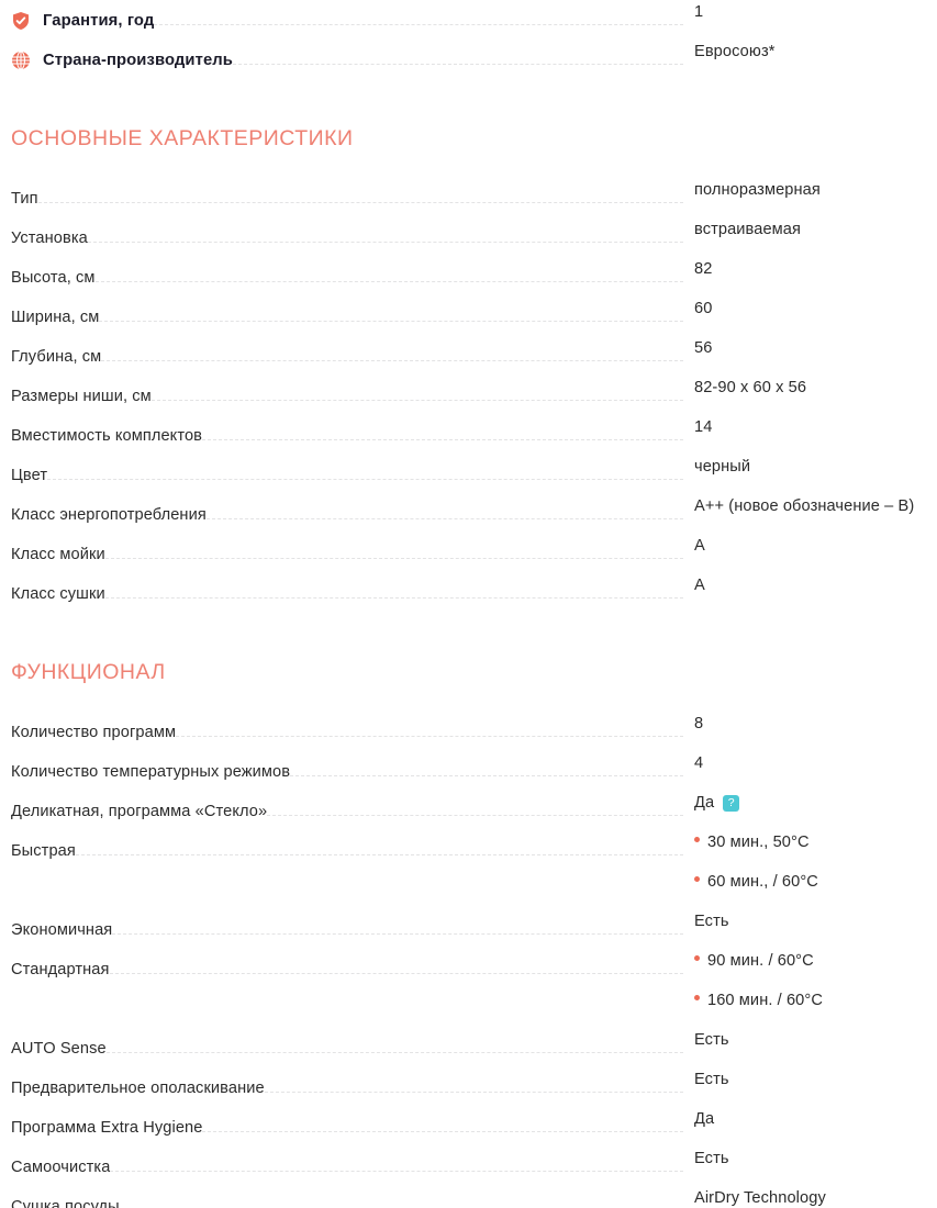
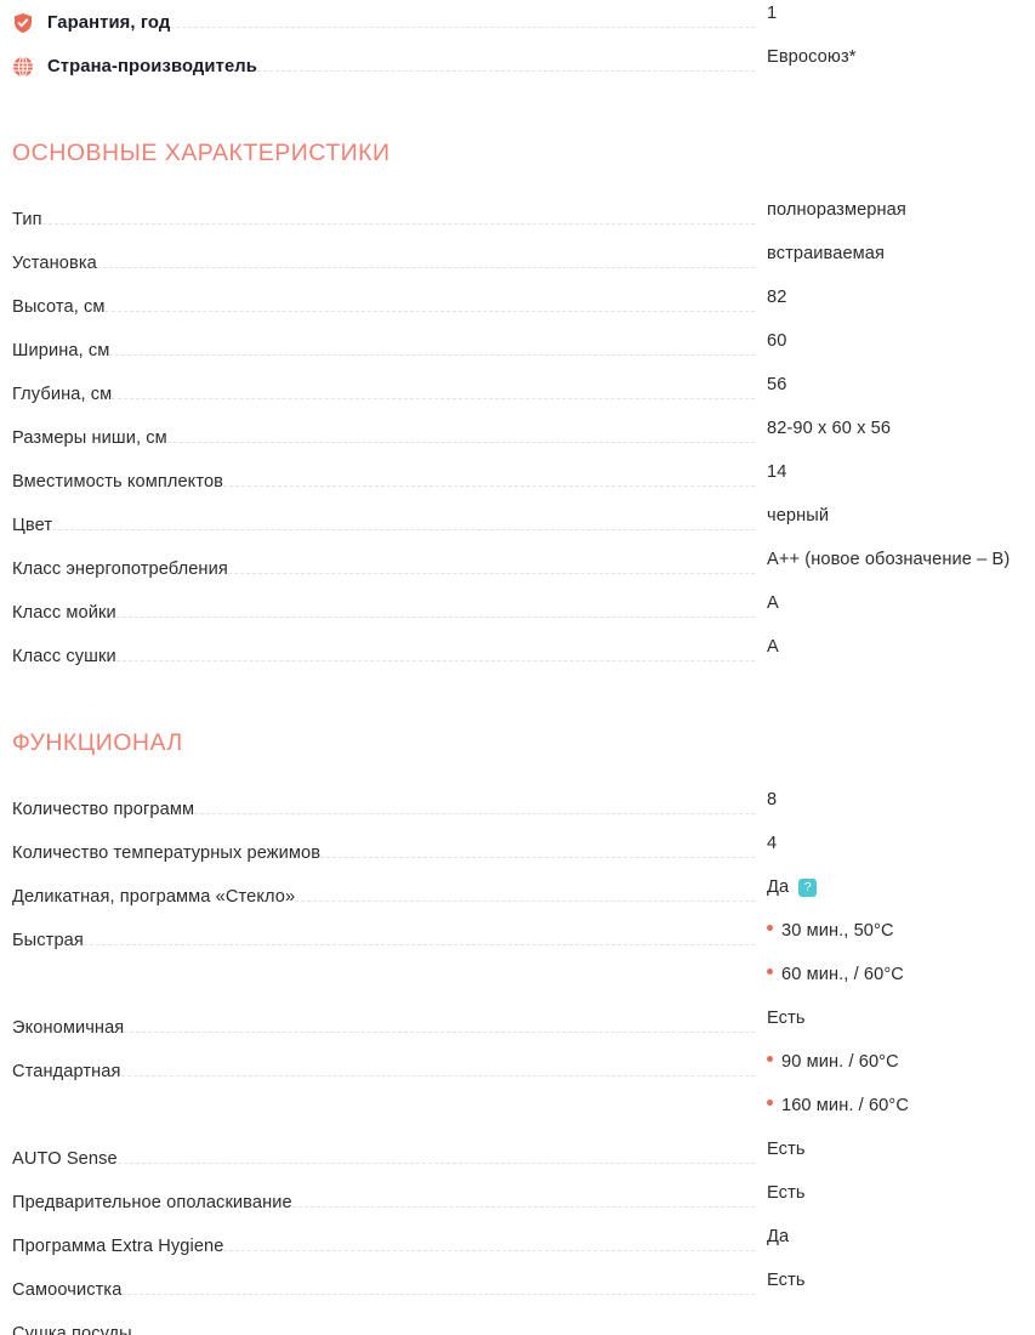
  Гарантия, год
  1
  Страна-производитель
  Евросоюз*
  ОСНОВНЫЕ ХАРАКТЕРИСТИКИ
  Тип
  полноразмерная
  Установка
  встраиваемая
  Высота, см
  82
  Ширина, см
  60
  Глубина, см
  56
  Размеры ниши, см
  82-90 x 60 x 56
  Вместимость комплектов
  14
  Цвет
  черный
  Класс энергопотребления
  А++ (новое обозначение – B)
  Класс мойки
  А
  Класс сушки
  А
  ФУНКЦИОНАЛ
  Количество программ
  8
  Количество температурных режимов
  4
  Деликатная, программа «Стекло»
  Да ?
  Быстрая
  30 мин., 50°C
  60 мин., / 60°C
  Экономичная
  Есть
  Стандартная
  90 мин. / 60°C
  160 мин. / 60°C
  AUTO Sense
  Есть
  Предварительное ополаскивание
  Есть
  Программа Extra Hygiene
  Да
  Самоочистка
  Есть
  Сушка посуды
- AirDry Technology
